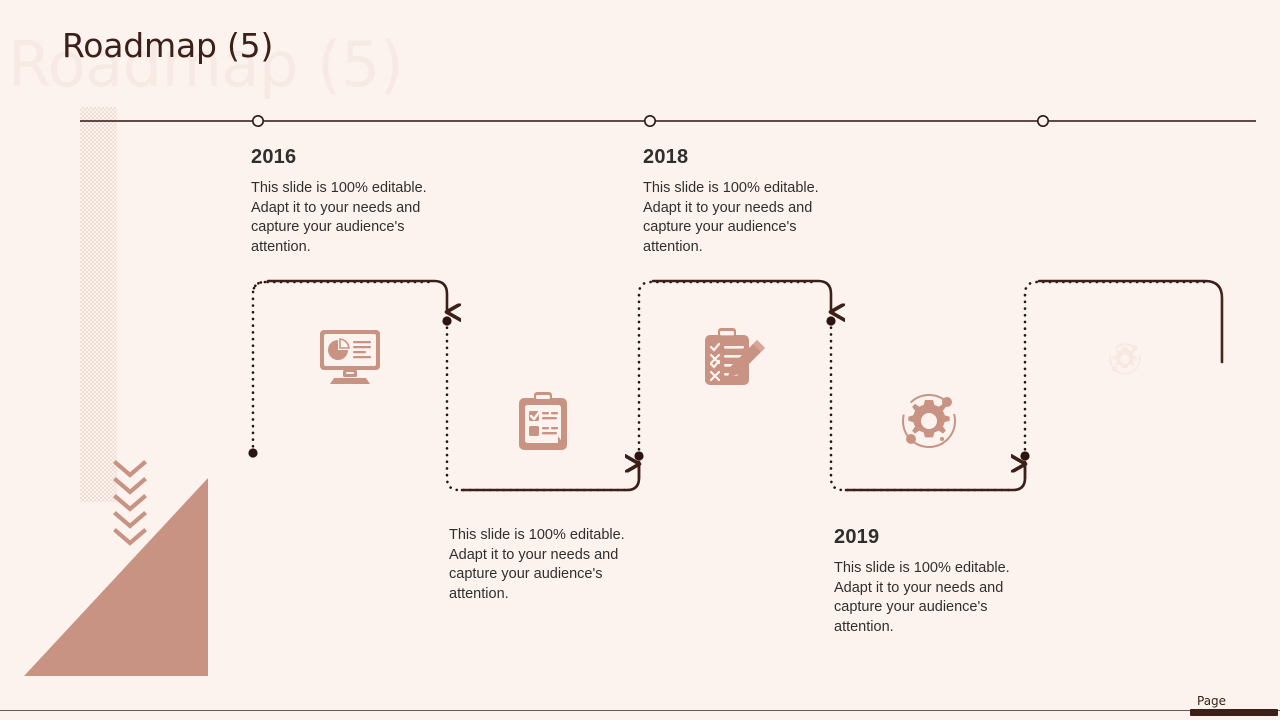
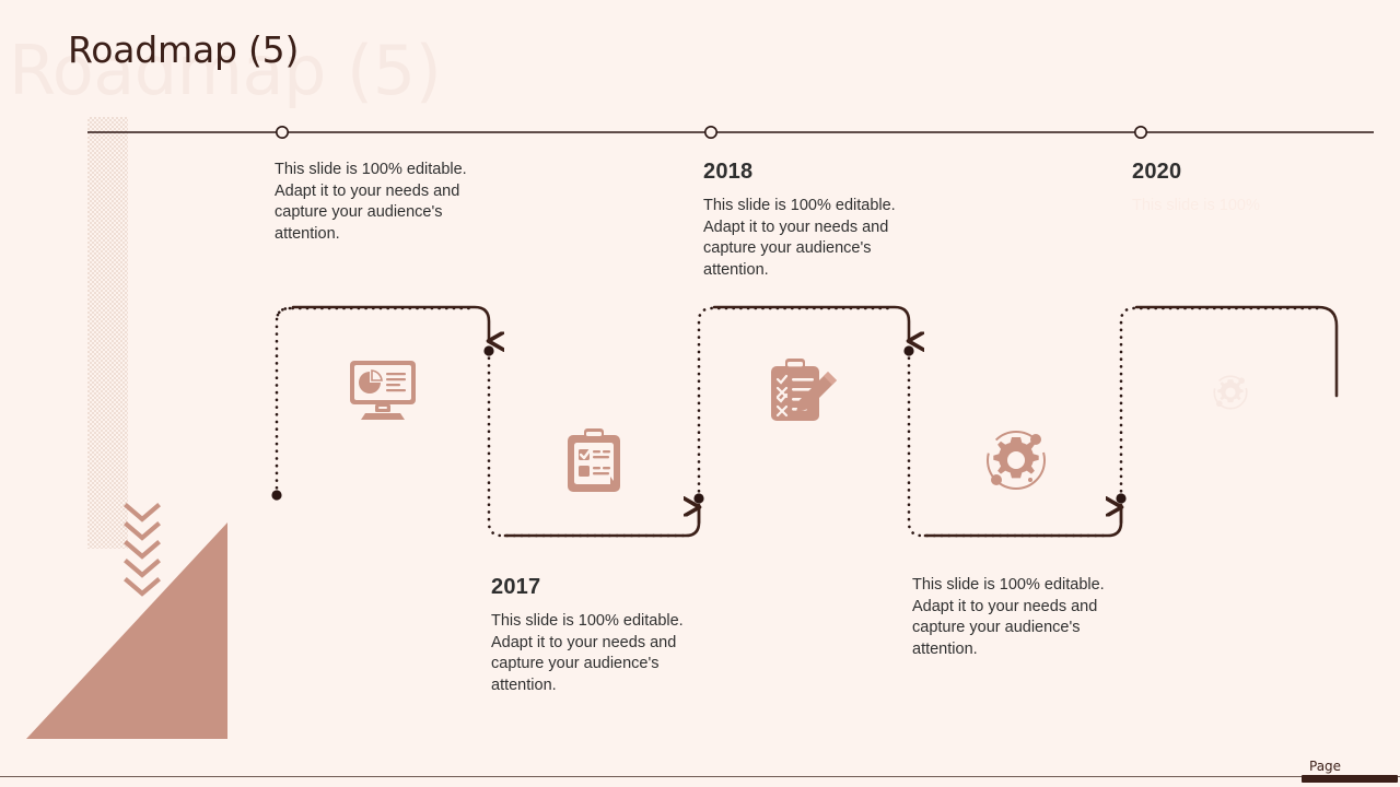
  Roadmap (5)
  Roadmap (5)
- 2016
  This slide is 100% editable. Adapt it to your needs and capture your audience's attention.
  2018
  This slide is 100% editable. Adapt it to your needs and capture your audience's attention.
+ 2020
+ 2017
  This slide is 100% editable. Adapt it to your needs and capture your audience's attention.
- 2019
  This slide is 100% editable. Adapt it to your needs and capture your audience's attention.
  Page
